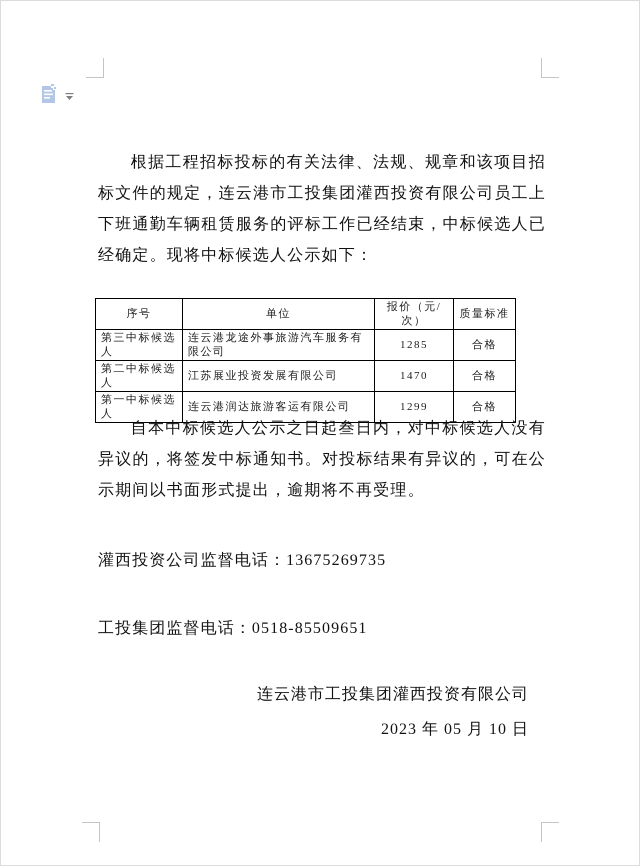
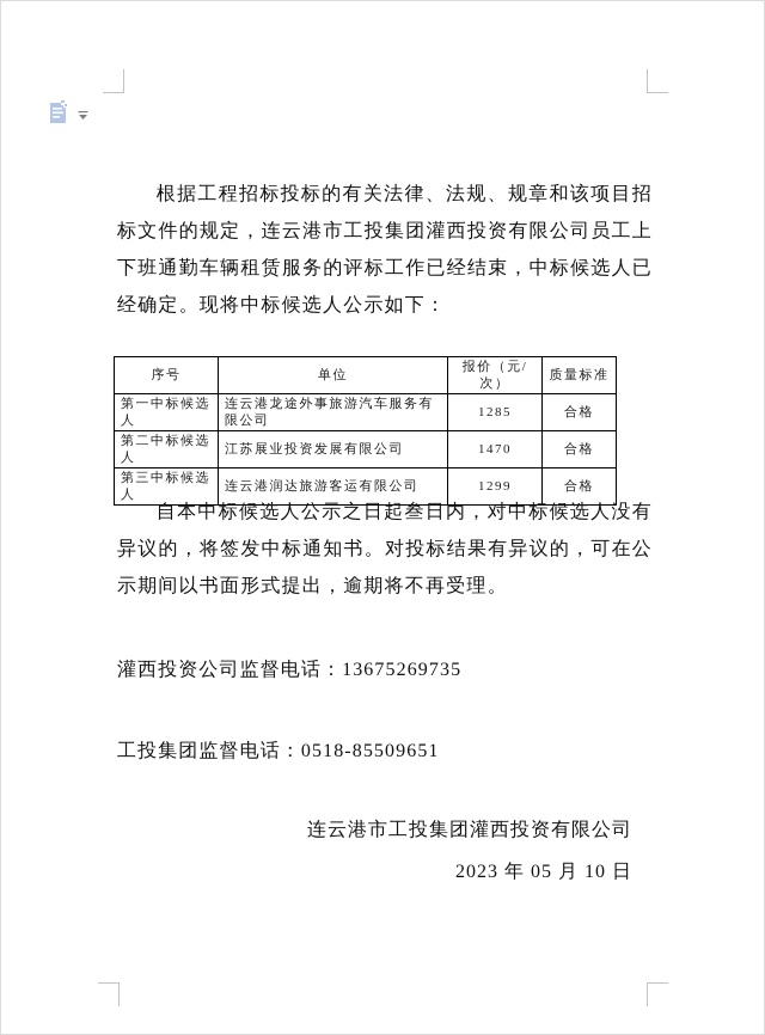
  根据工程招标投标的有关法律、法规、规章和该项目招标文件的规定，连云港市工投集团灌西投资有限公司员工上下班通勤车辆租赁服务的评标工作已经结束，中标候选人已经确定。现将中标候选人公示如下：
  序号	单位	报价（元/次）	质量标准
- 第三中标候选人	连云港龙途外事旅游汽车服务有限公司	1285	合格
+ 第一中标候选人	连云港龙途外事旅游汽车服务有限公司	1285	合格
  第二中标候选人	江苏展业投资发展有限公司	1470	合格
- 第一中标候选人	连云港润达旅游客运有限公司	1299	合格
+ 第三中标候选人	连云港润达旅游客运有限公司	1299	合格
  自本中标候选人公示之日起叁日内，对中标候选人没有异议的，将签发中标通知书。对投标结果有异议的，可在公示期间以书面形式提出，逾期将不再受理。
  灌西投资公司监督电话：13675269735
  工投集团监督电话：0518-85509651
  连云港市工投集团灌西投资有限公司
  2023 年 05 月 10 日
